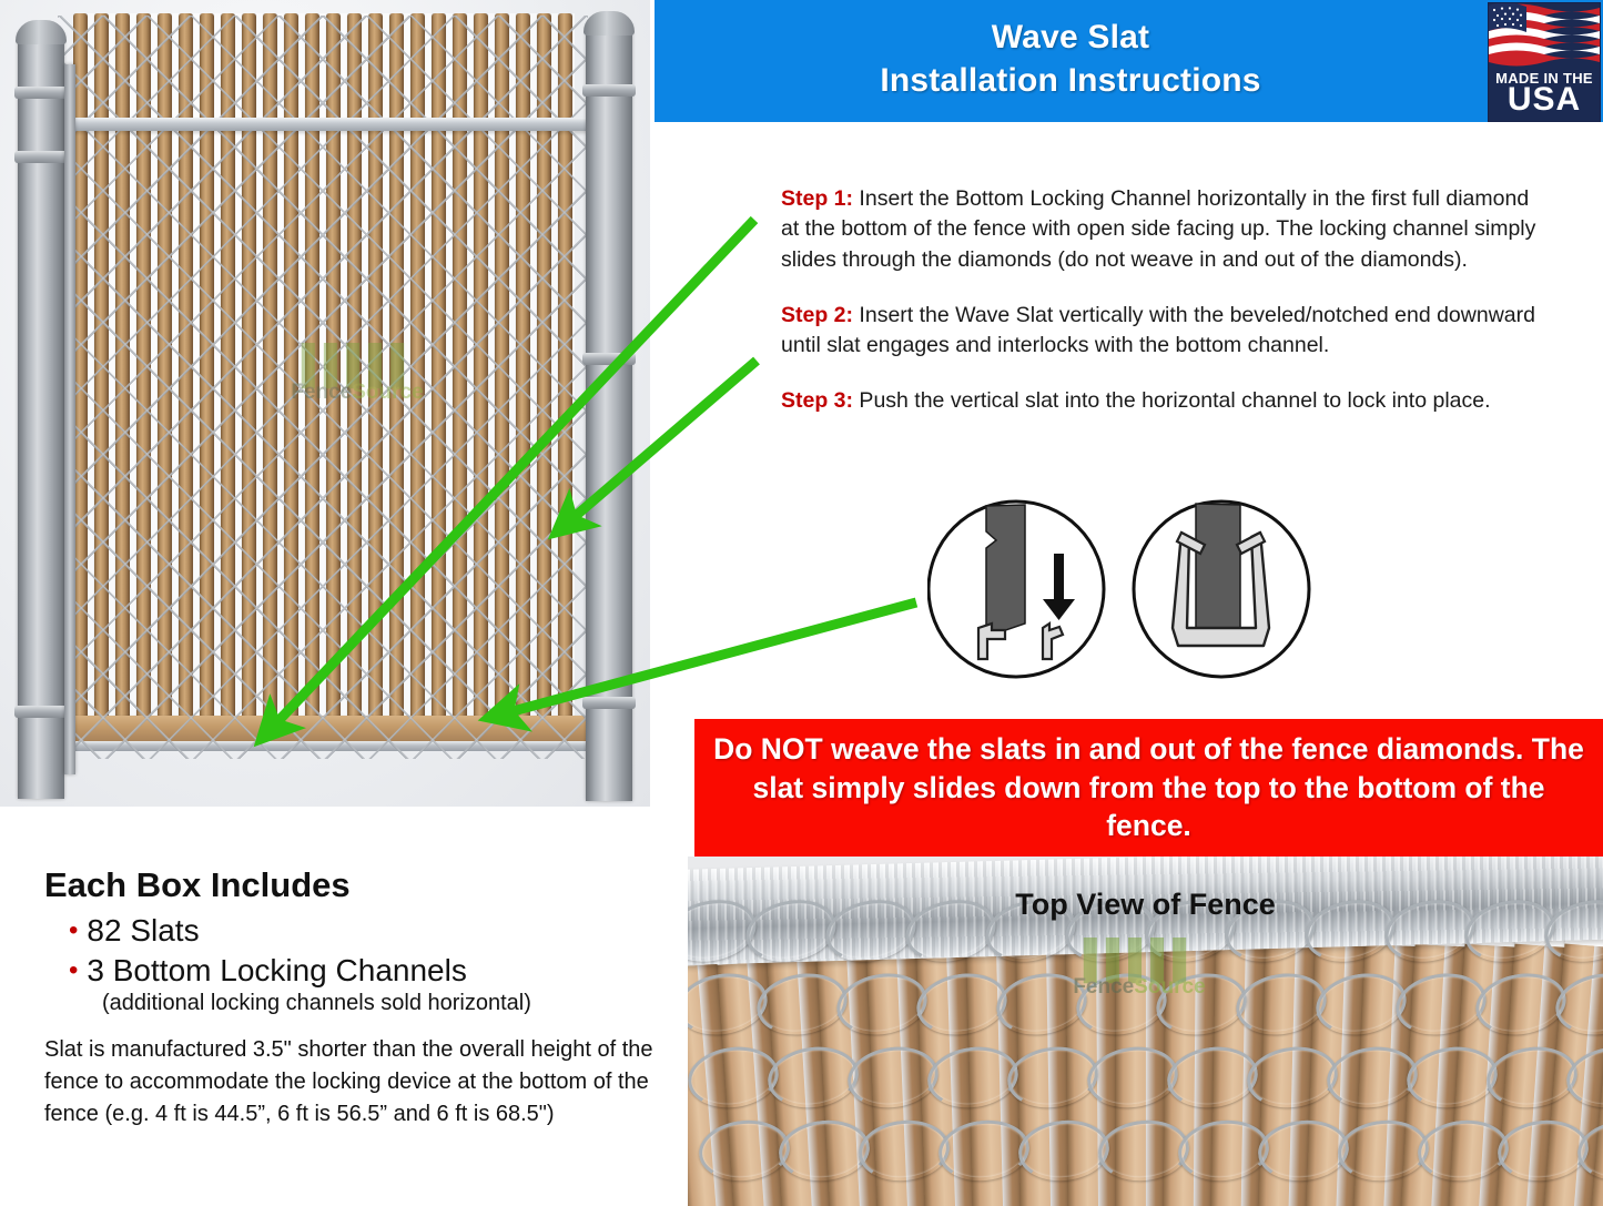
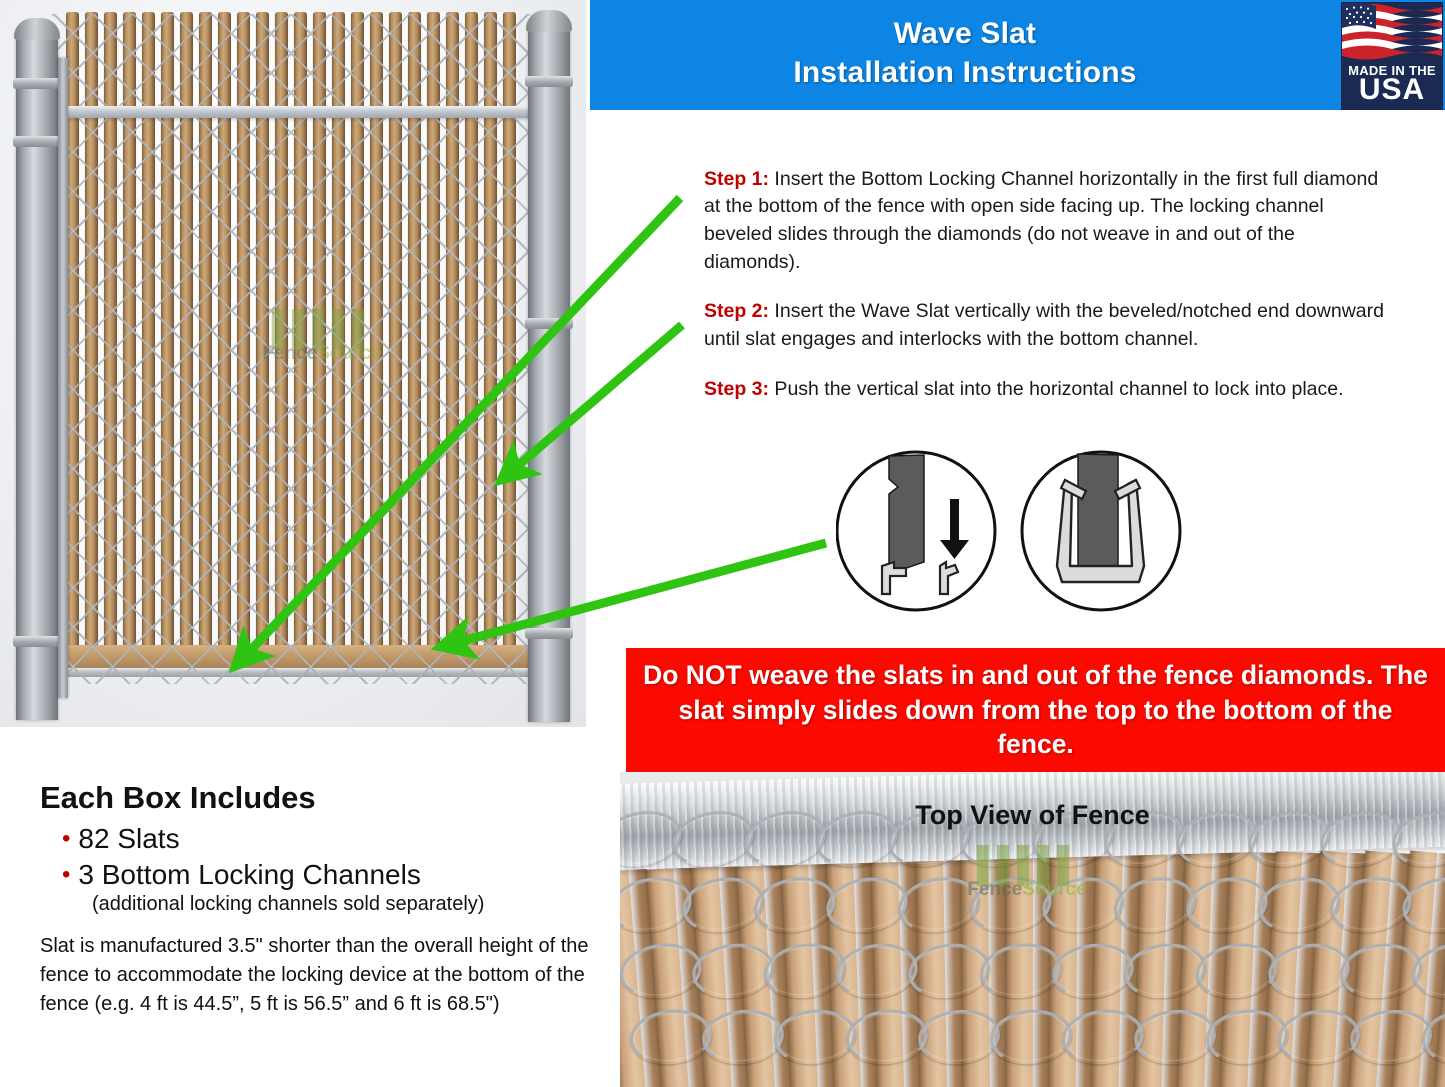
  ▌▌▌▌▌
  FenceSource
  Wave Slat
  Installation Instructions
  MADE IN THE
  USA
- Step 1: Insert the Bottom Locking Channel horizontally in the first full diamond at the bottom of the fence with open side facing up. The locking channel simply slides through the diamonds (do not weave in and out of the diamonds).
+ Step 1: Insert the Bottom Locking Channel horizontally in the first full diamond at the bottom of the fence with open side facing up. The locking channel beveled slides through the diamonds (do not weave in and out of the diamonds).
  Step 2: Insert the Wave Slat vertically with the beveled/notched end downward until slat engages and interlocks with the bottom channel.
  Step 3: Push the vertical slat into the horizontal channel to lock into place.
  Each Box Includes
  •
  82 Slats
  •
  3 Bottom Locking Channels
- (additional locking channels sold horizontal)
+ (additional locking channels sold separately)
- Slat is manufactured 3.5" shorter than the overall height of the fence to accommodate the locking device at the bottom of the fence (e.g. 4 ft is 44.5”, 6 ft is 56.5” and 6 ft is 68.5")
+ Slat is manufactured 3.5" shorter than the overall height of the fence to accommodate the locking device at the bottom of the fence (e.g. 4 ft is 44.5”, 5 ft is 56.5” and 6 ft is 68.5")
  Do NOT weave the slats in and out of the fence diamonds. The slat simply slides down from the top to the bottom of the fence.
  Top View of Fence
  ▌▌▌▌▌
  FenceSource
